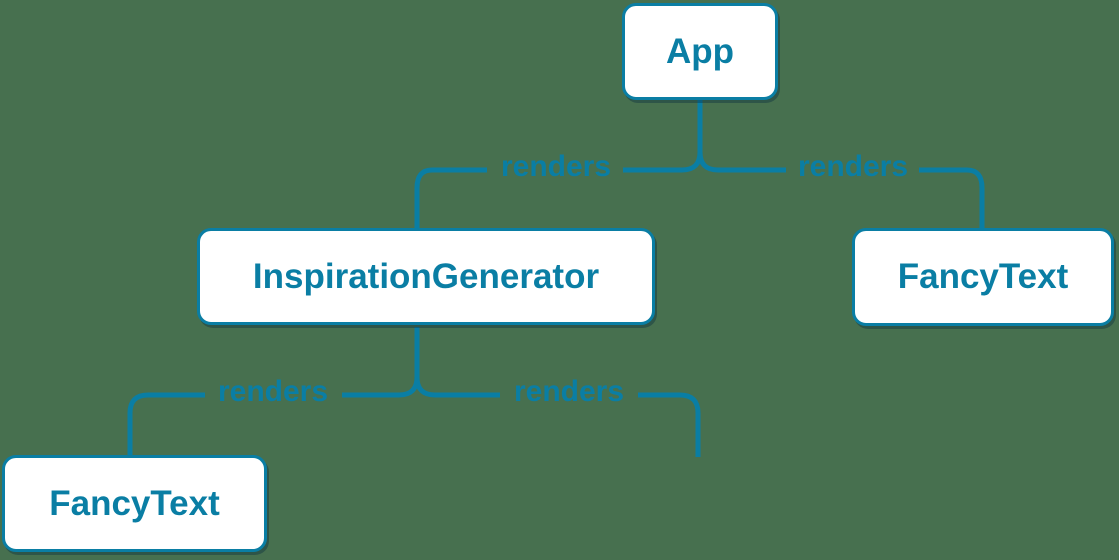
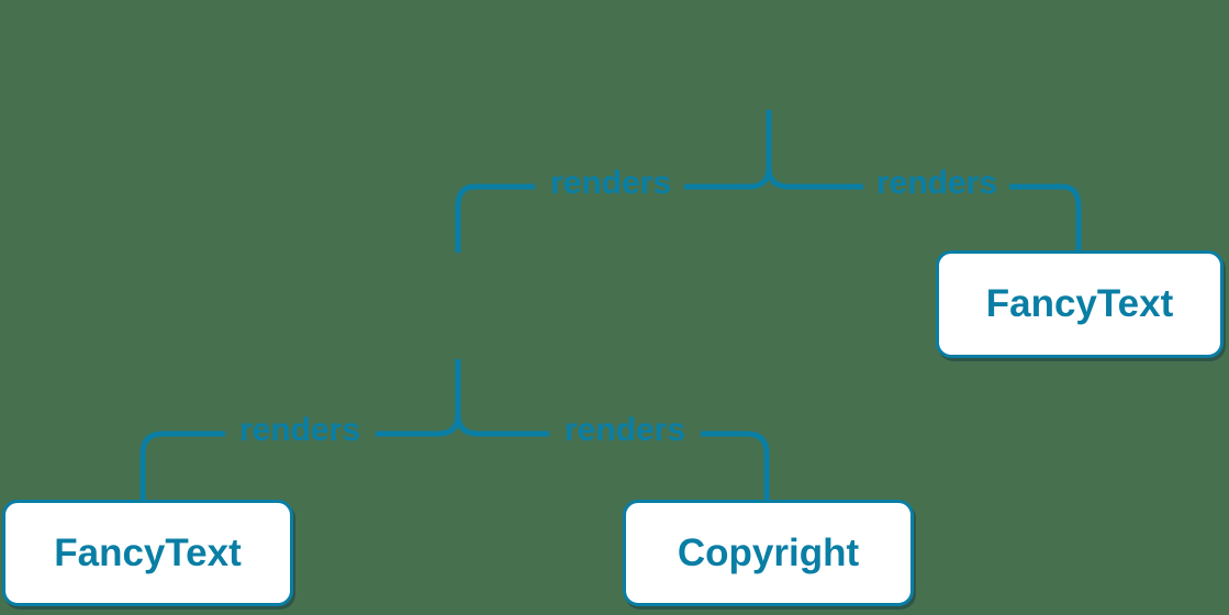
- App
- InspirationGenerator
  FancyText
  FancyText
+ Copyright
  renders
  renders
  renders
  renders
